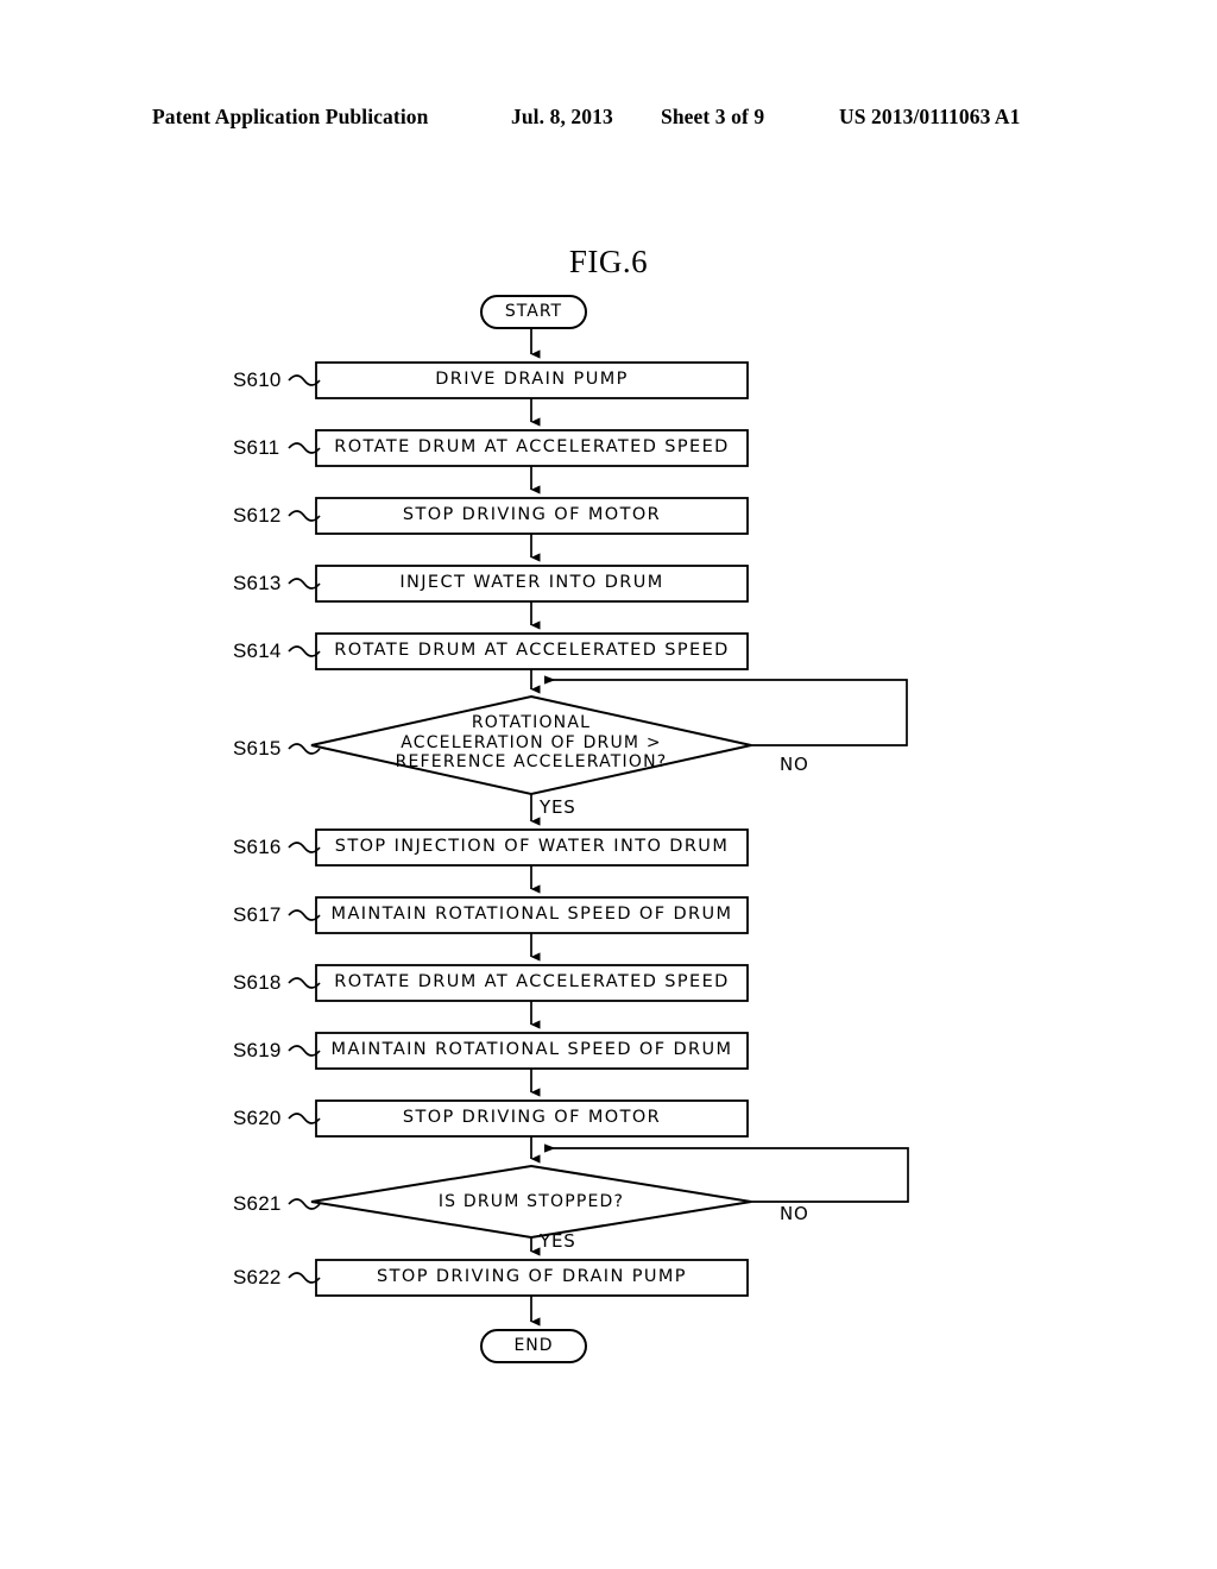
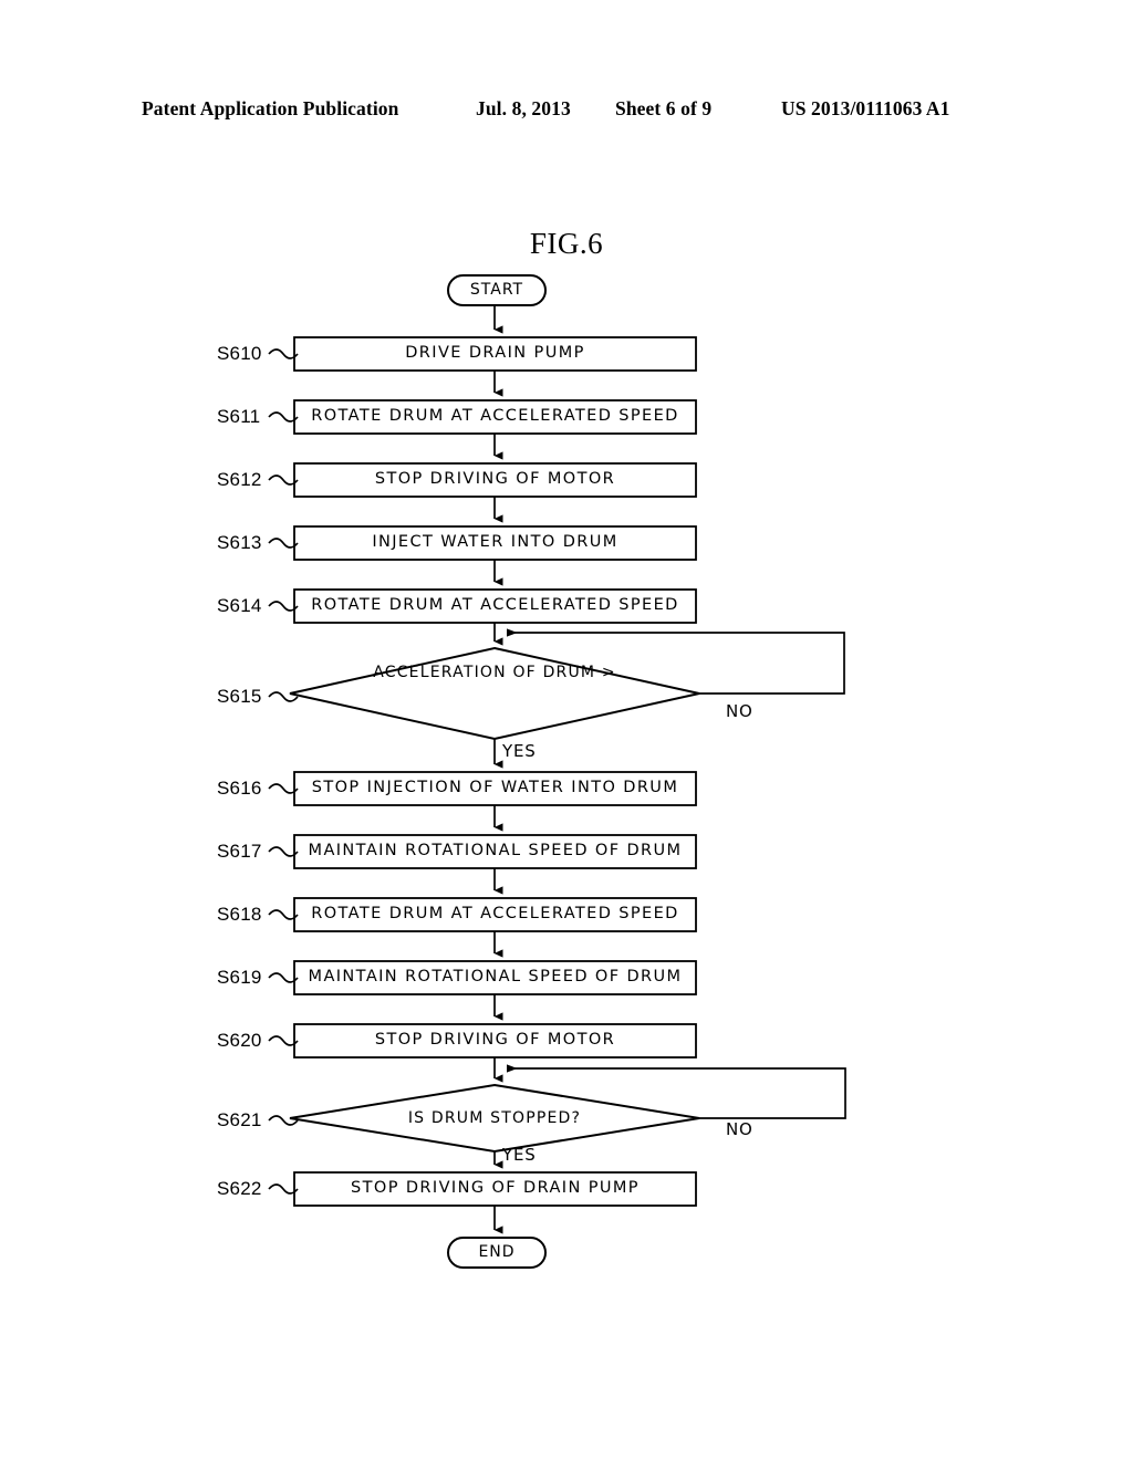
  Patent Application Publication
  Jul. 8, 2013
- Sheet 3 of 9
+ Sheet 6 of 9
  US 2013/0111063 A1
  FIG.6
  START
  DRIVE DRAIN PUMP
  ROTATE DRUM AT ACCELERATED SPEED
  STOP DRIVING OF MOTOR
  INJECT WATER INTO DRUM
  ROTATE DRUM AT ACCELERATED SPEED
- ROTATIONAL
  ACCELERATION OF DRUM >
- REFERENCE ACCELERATION?
  STOP INJECTION OF WATER INTO DRUM
  MAINTAIN ROTATIONAL SPEED OF DRUM
  ROTATE DRUM AT ACCELERATED SPEED
  MAINTAIN ROTATIONAL SPEED OF DRUM
  STOP DRIVING OF MOTOR
  IS DRUM STOPPED?
  STOP DRIVING OF DRAIN PUMP
  END
  S610
  S611
  S612
  S613
  S614
  S615
  S616
  S617
  S618
  S619
  S620
  S621
  S622
  YES
  NO
  YES
  NO
